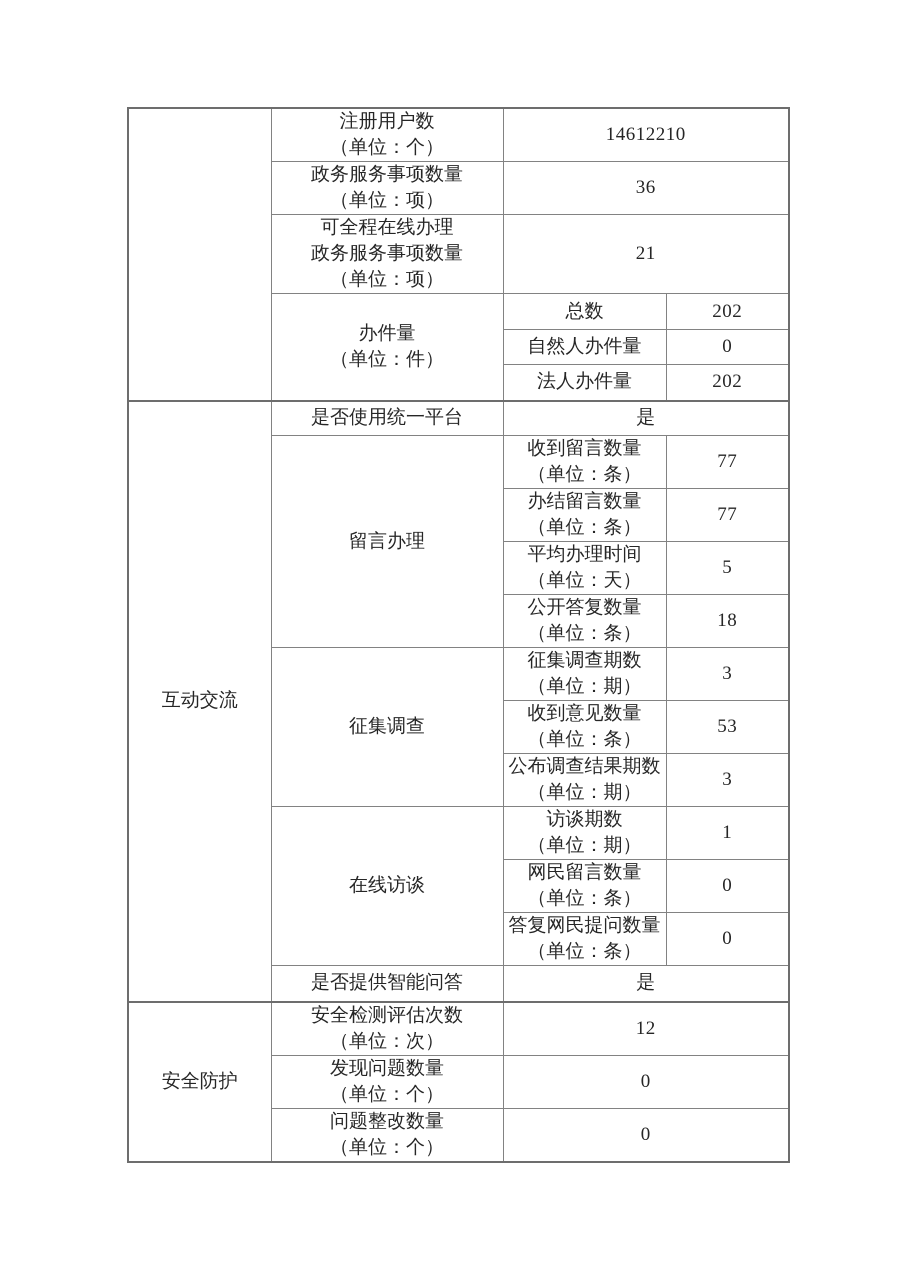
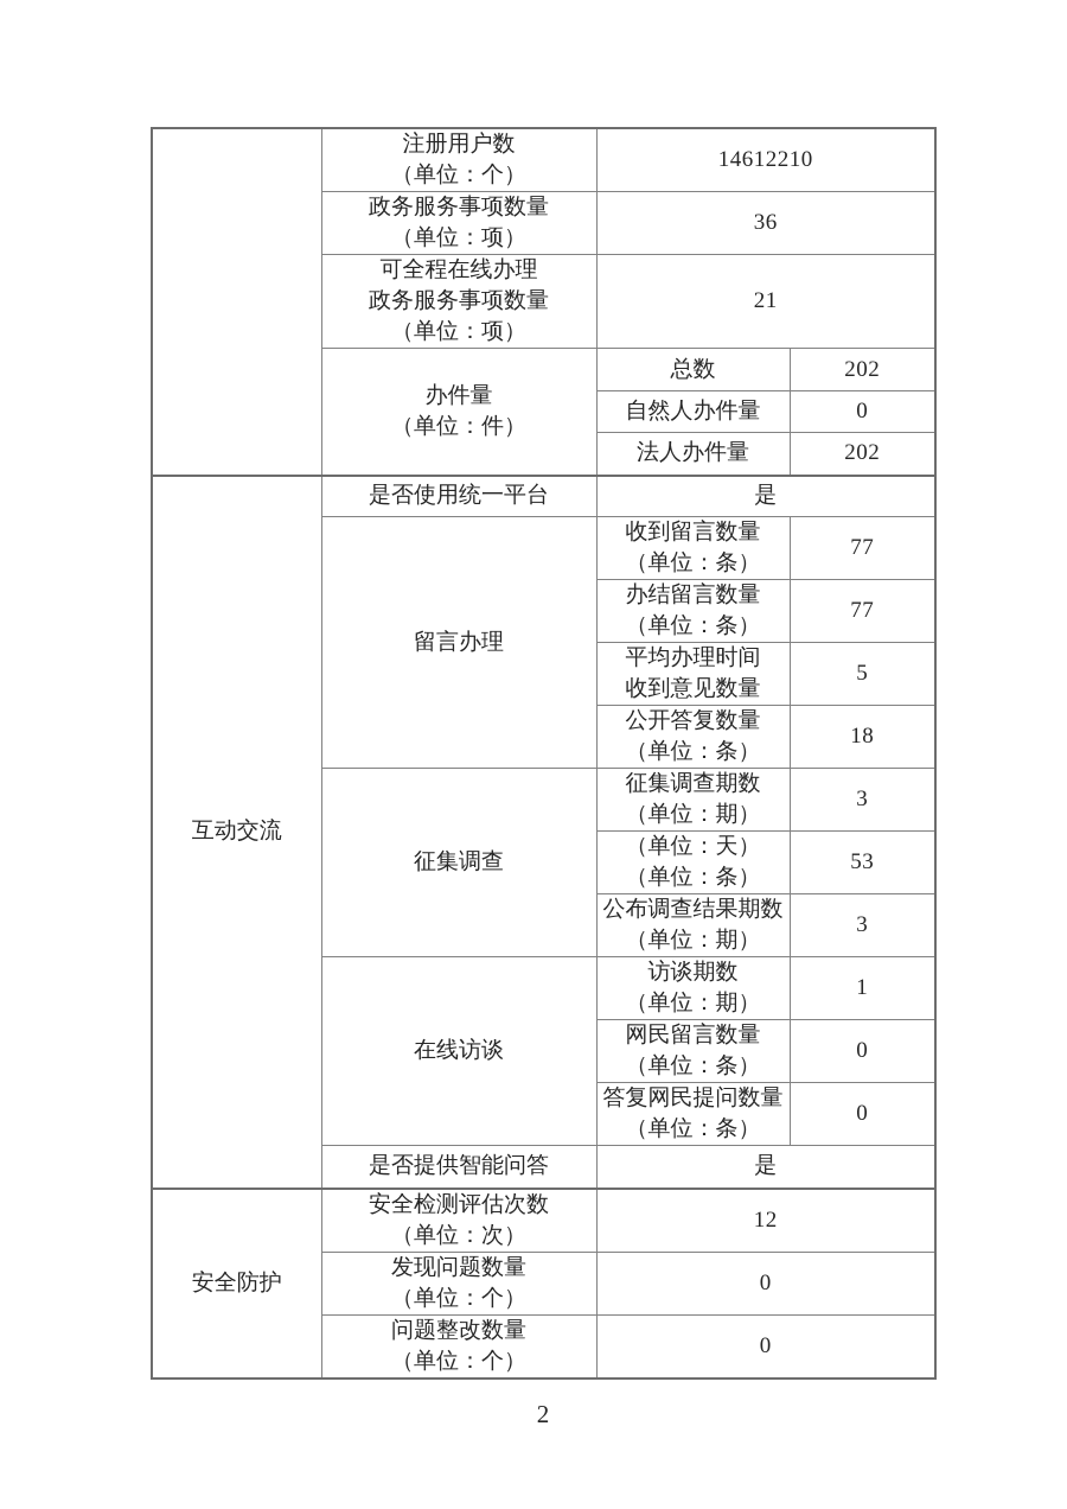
  	注册用户数 （单位：个）	14612210
  政务服务事项数量 （单位：项）	36
  可全程在线办理 政务服务事项数量 （单位：项）	21
  办件量 （单位：件）	总数	202
  自然人办件量	0
  法人办件量	202
  互动交流	是否使用统一平台	是
  留言办理	收到留言数量 （单位：条）	77
  办结留言数量 （单位：条）	77
- 平均办理时间 （单位：天）	5
+ 平均办理时间 收到意见数量	5
  公开答复数量 （单位：条）	18
  征集调查	征集调查期数 （单位：期）	3
- 收到意见数量 （单位：条）	53
+ （单位：天） （单位：条）	53
  公布调查结果期数 （单位：期）	3
  在线访谈	访谈期数 （单位：期）	1
  网民留言数量 （单位：条）	0
  答复网民提问数量 （单位：条）	0
  是否提供智能问答	是
  安全防护	安全检测评估次数 （单位：次）	12
  发现问题数量 （单位：个）	0
  问题整改数量 （单位：个）	0
+ 2
